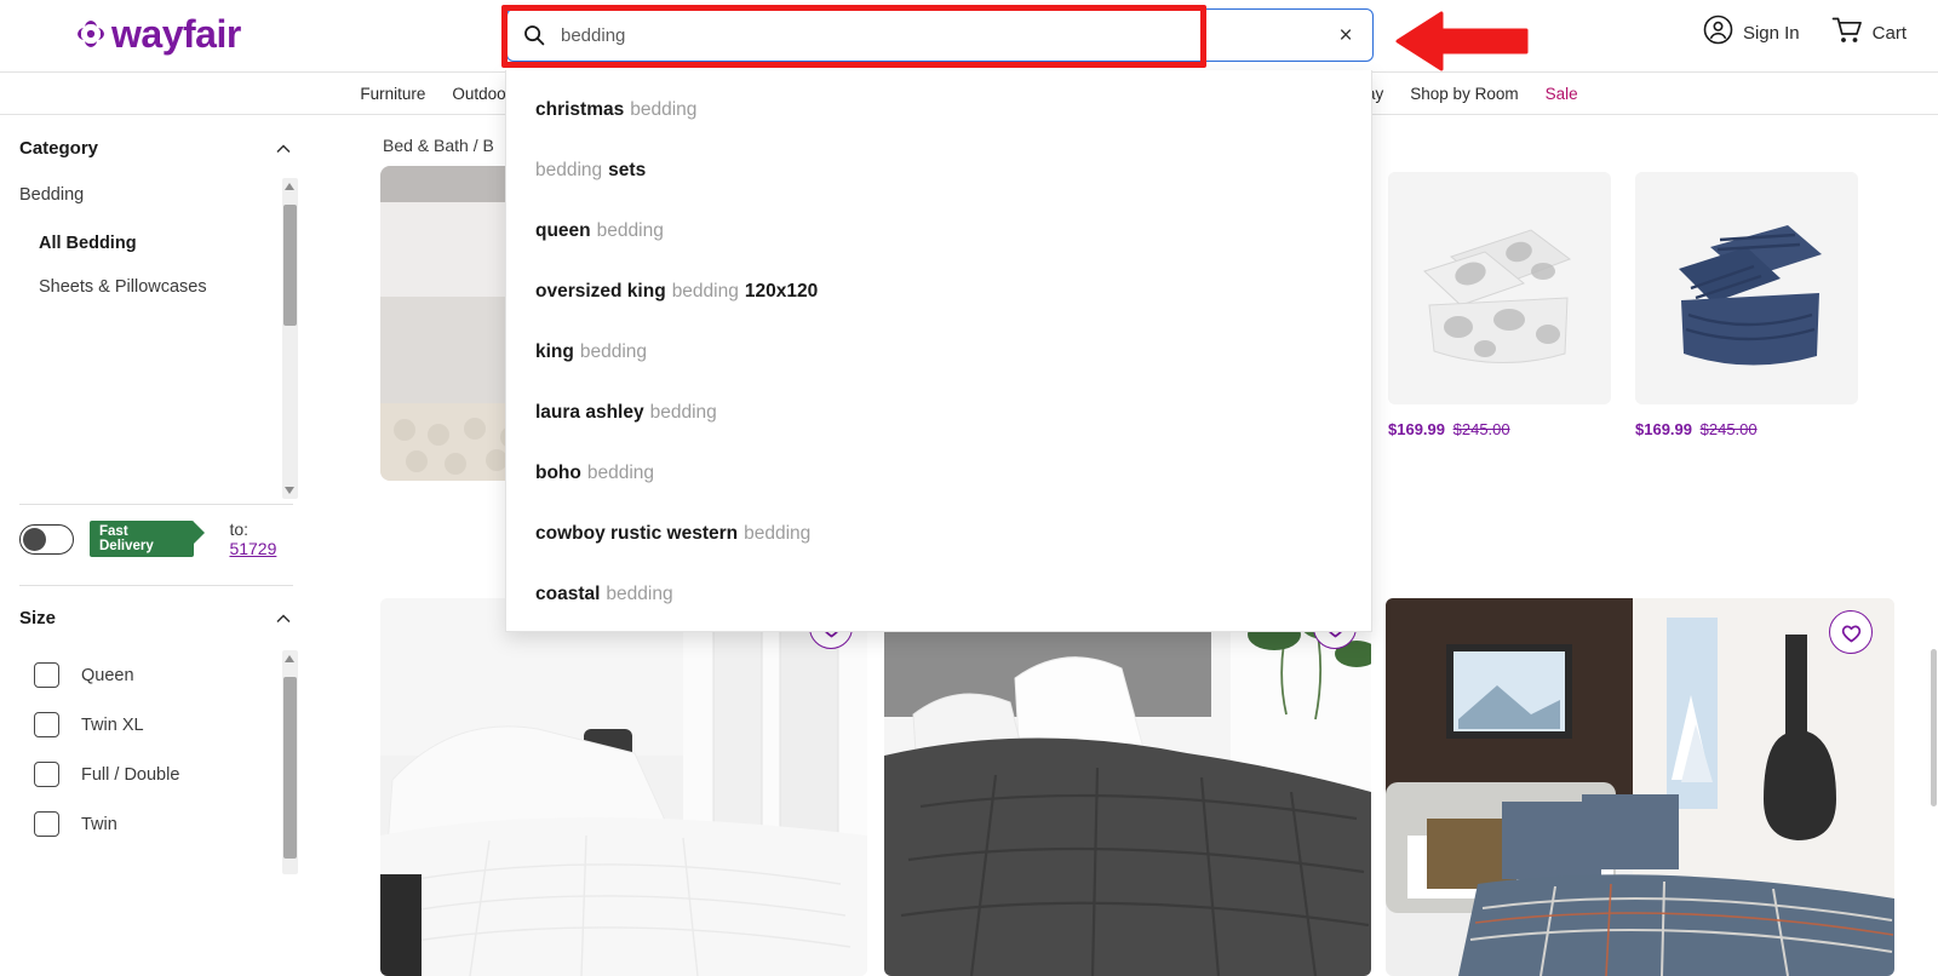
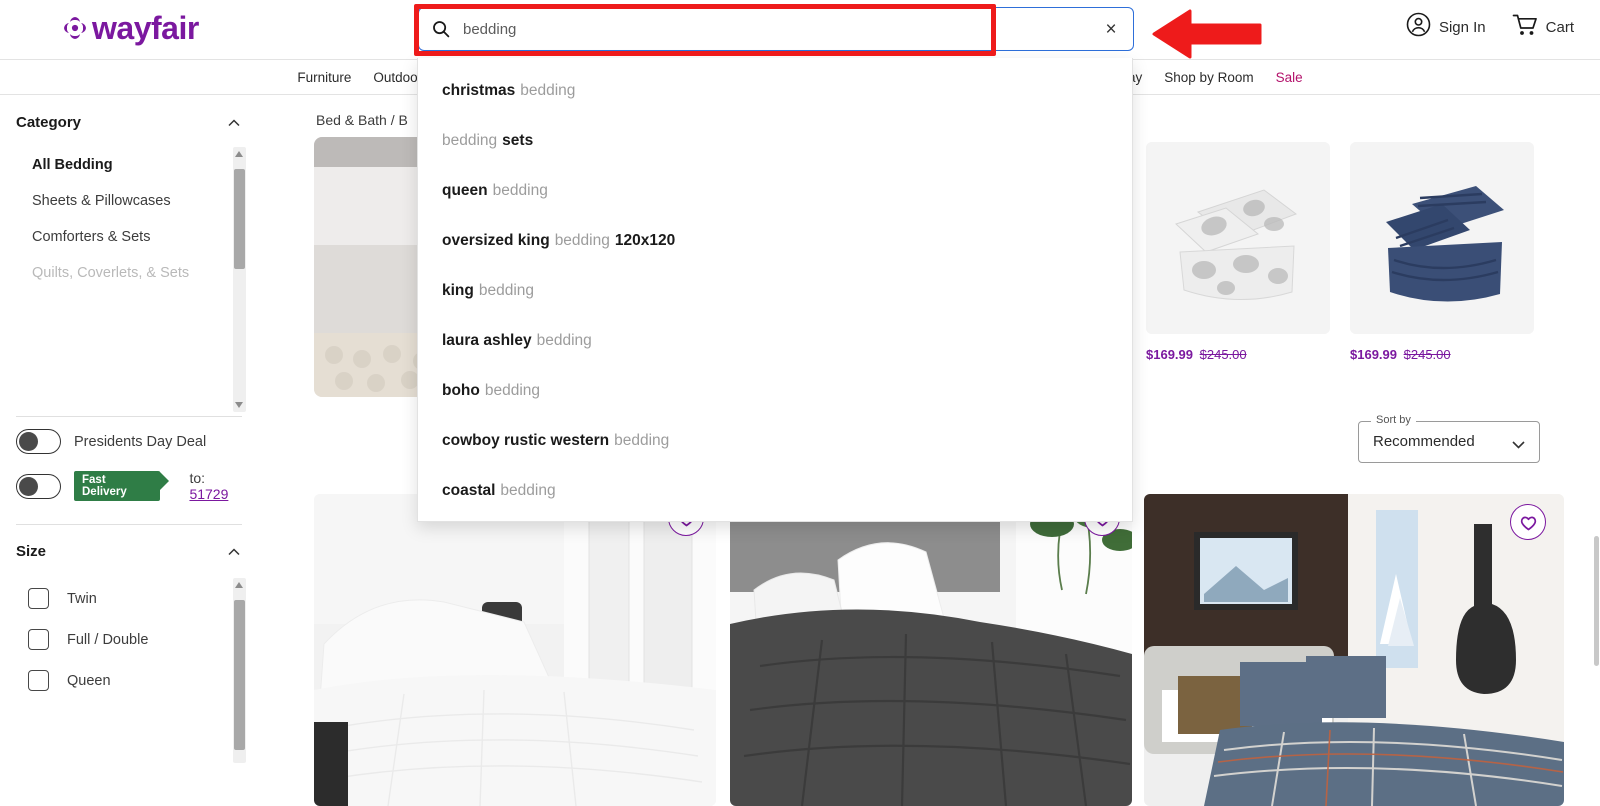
  wayfair
  bedding
  ×
  Sign In
  Cart
  Furniture
  Outdoo
  Shop by Room
  Sale
  Category
- Bedding
  All Bedding
  Sheets & Pillowcases
+ Comforters & Sets
+ Quilts, Coverlets, & Sets
+ Presidents Day Deal
  Fast Delivery
  to: 51729
  Size
- Queen
+ Twin
- Twin XL
  Full / Double
- Twin
+ Queen
  Bed & Bath / B
  $169.99 $245.00
  $169.99 $245.00
+ Sort by
+ Recommended
  christmas
  bedding
  bedding
  sets
  queen
  bedding
  oversized king
  bedding
  120x120
  king
  bedding
  laura ashley
  bedding
  boho
  bedding
  cowboy rustic western
  bedding
  coastal
  bedding
